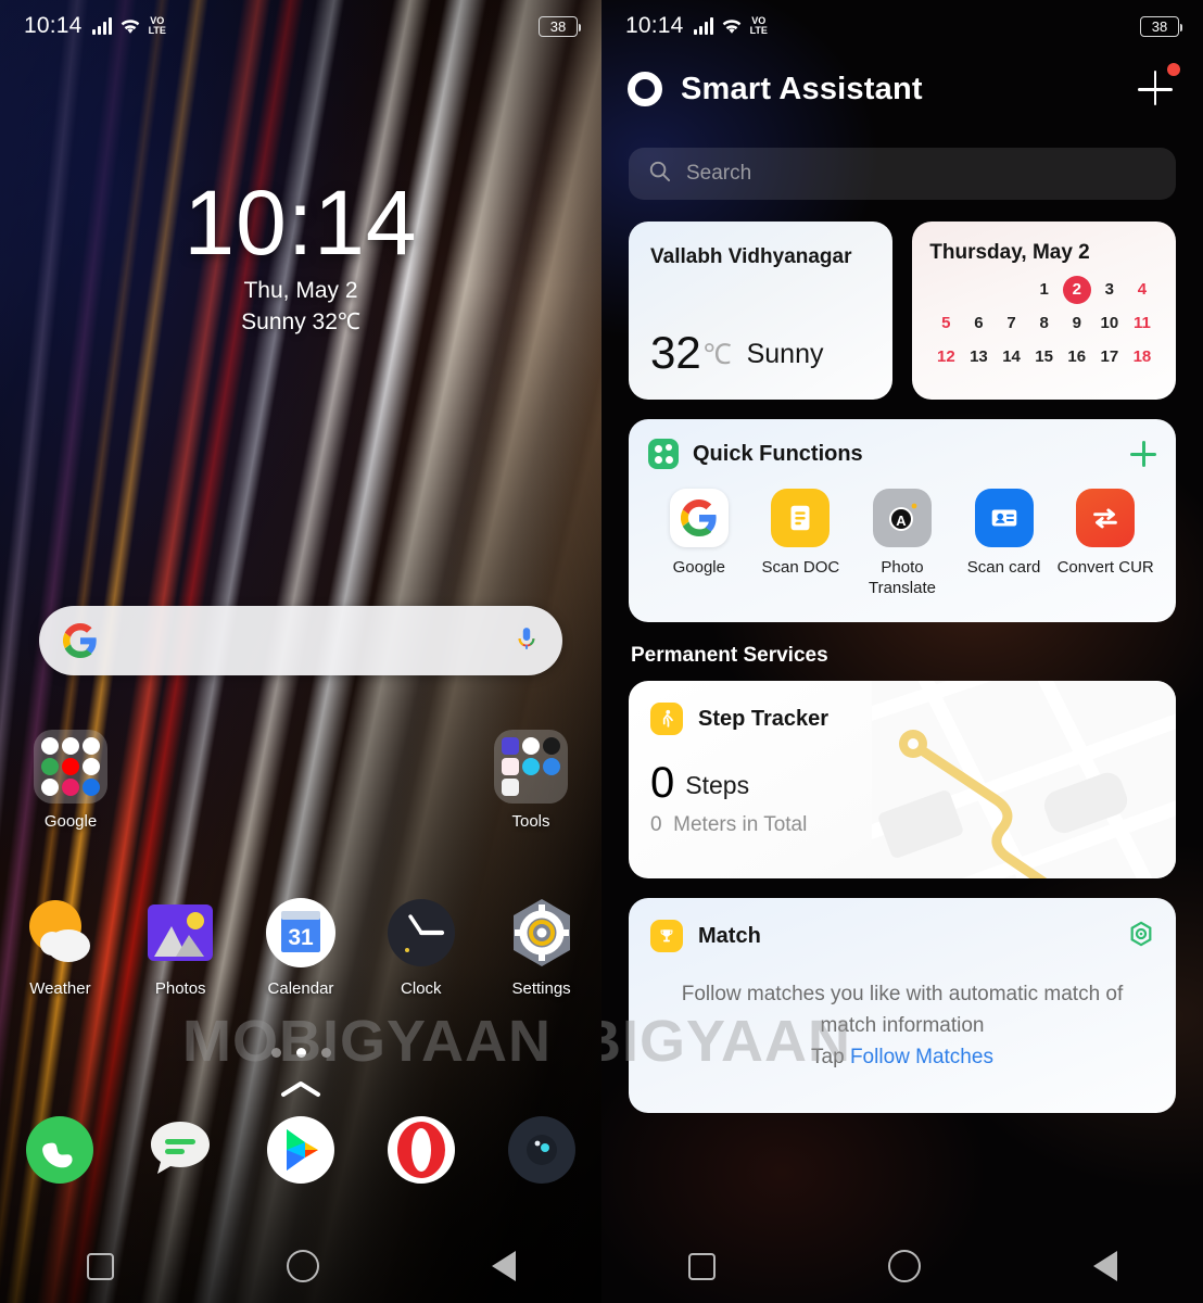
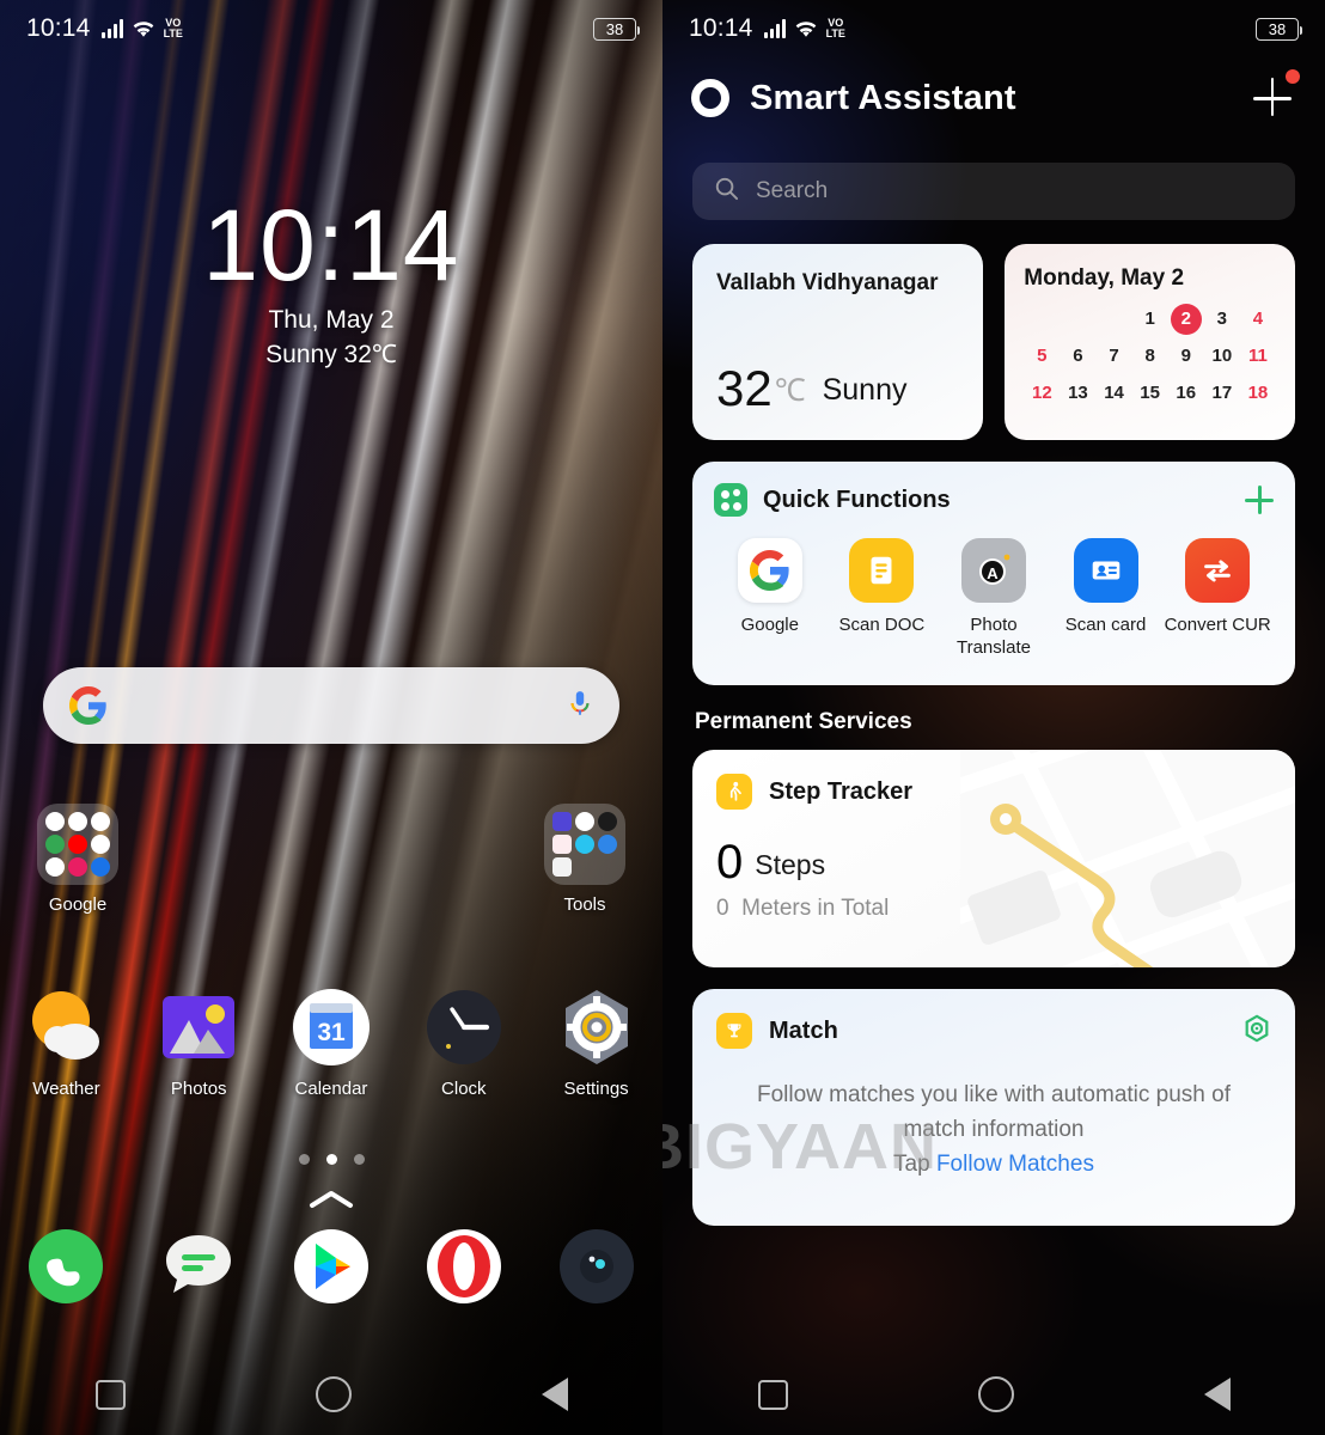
  10:14
  VO
  LTE
  38
  10:14
  Thu, May 2
  Sunny 32℃
  Google
  Tools
  Weather
  Photos
  31
  Calendar
  Clock
  Settings
- MOBIGYAAN
  10:14
  VO
  LTE
  38
  Smart Assistant
  Search
  Vallabh Vidhyanagar
  32
  ℃
  Sunny
- Thursday, May 2
+ Monday, May 2
  1
  2
  3
  4
  5
  6
  7
  8
  9
  10
  11
  12
  13
  14
  15
  16
  17
  18
  Quick Functions
  Google
  Scan DOC
  A
  Photo Translate
  Scan card
  Convert CUR
  Permanent Services
  Step Tracker
  0
  Steps
  0 Meters in Total
  Match
- Follow matches you like with automatic match of match information
+ Follow matches you like with automatic push of match information
  Tap Follow Matches
